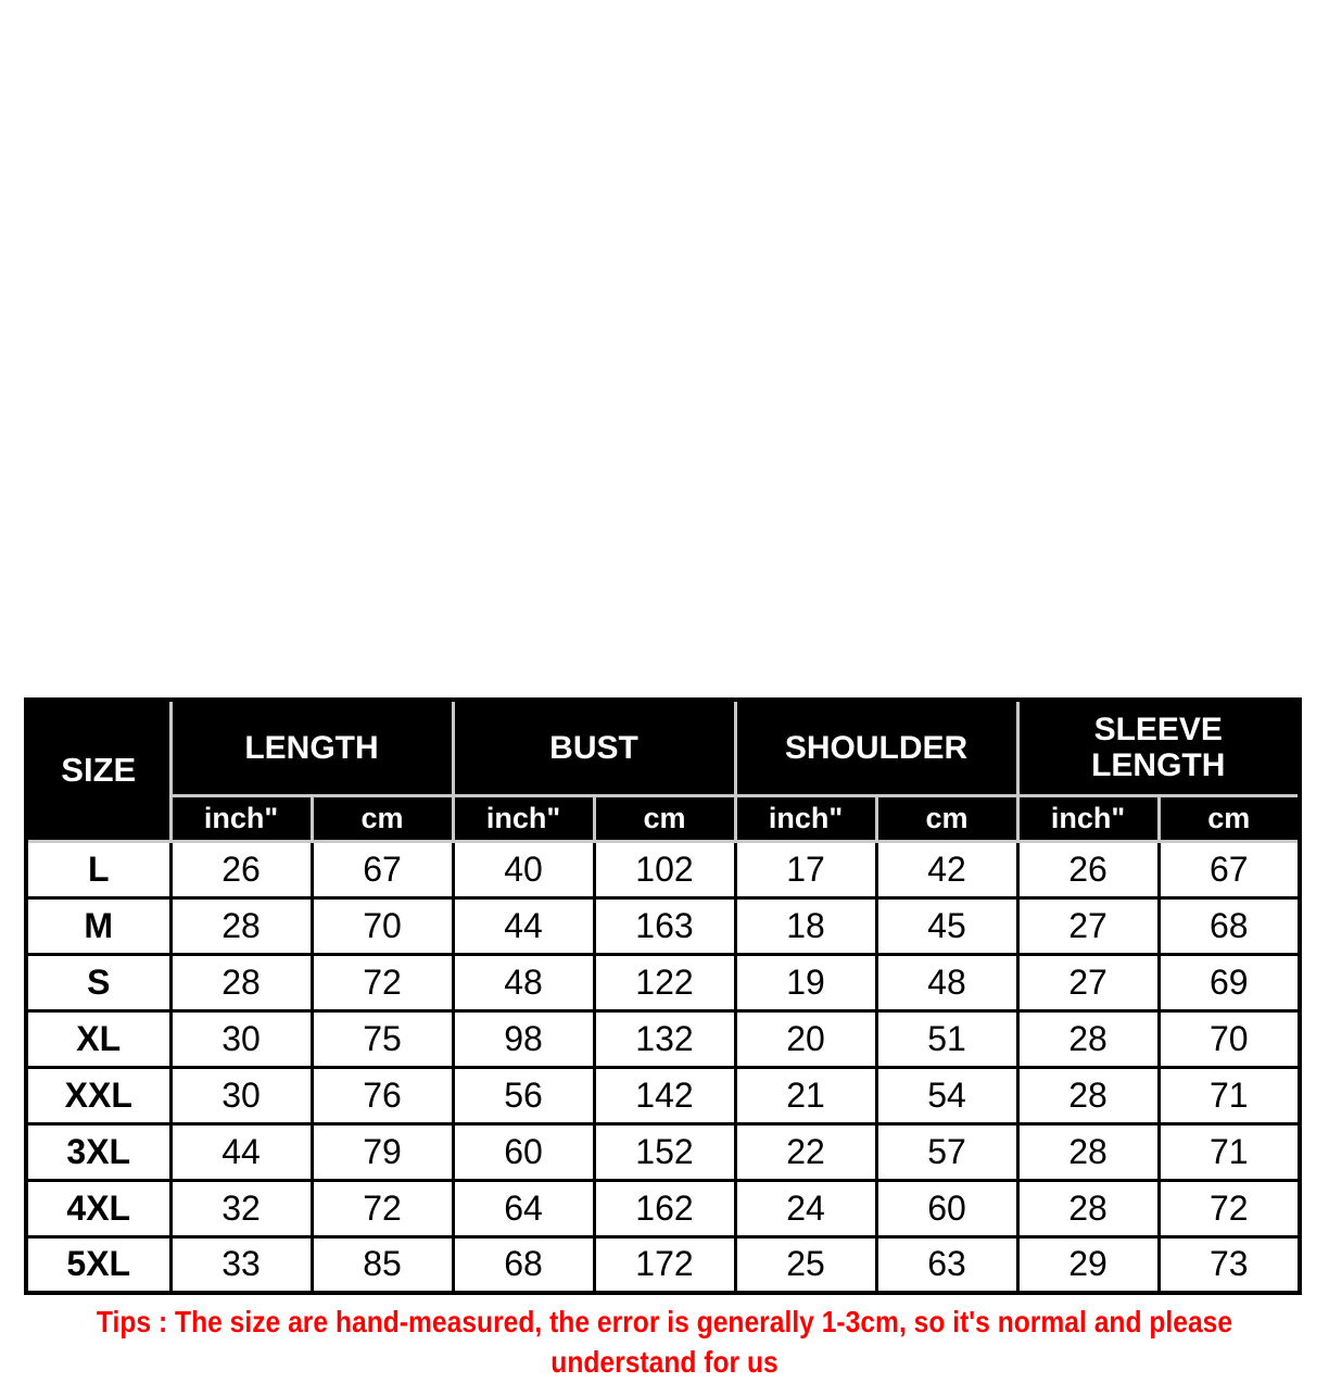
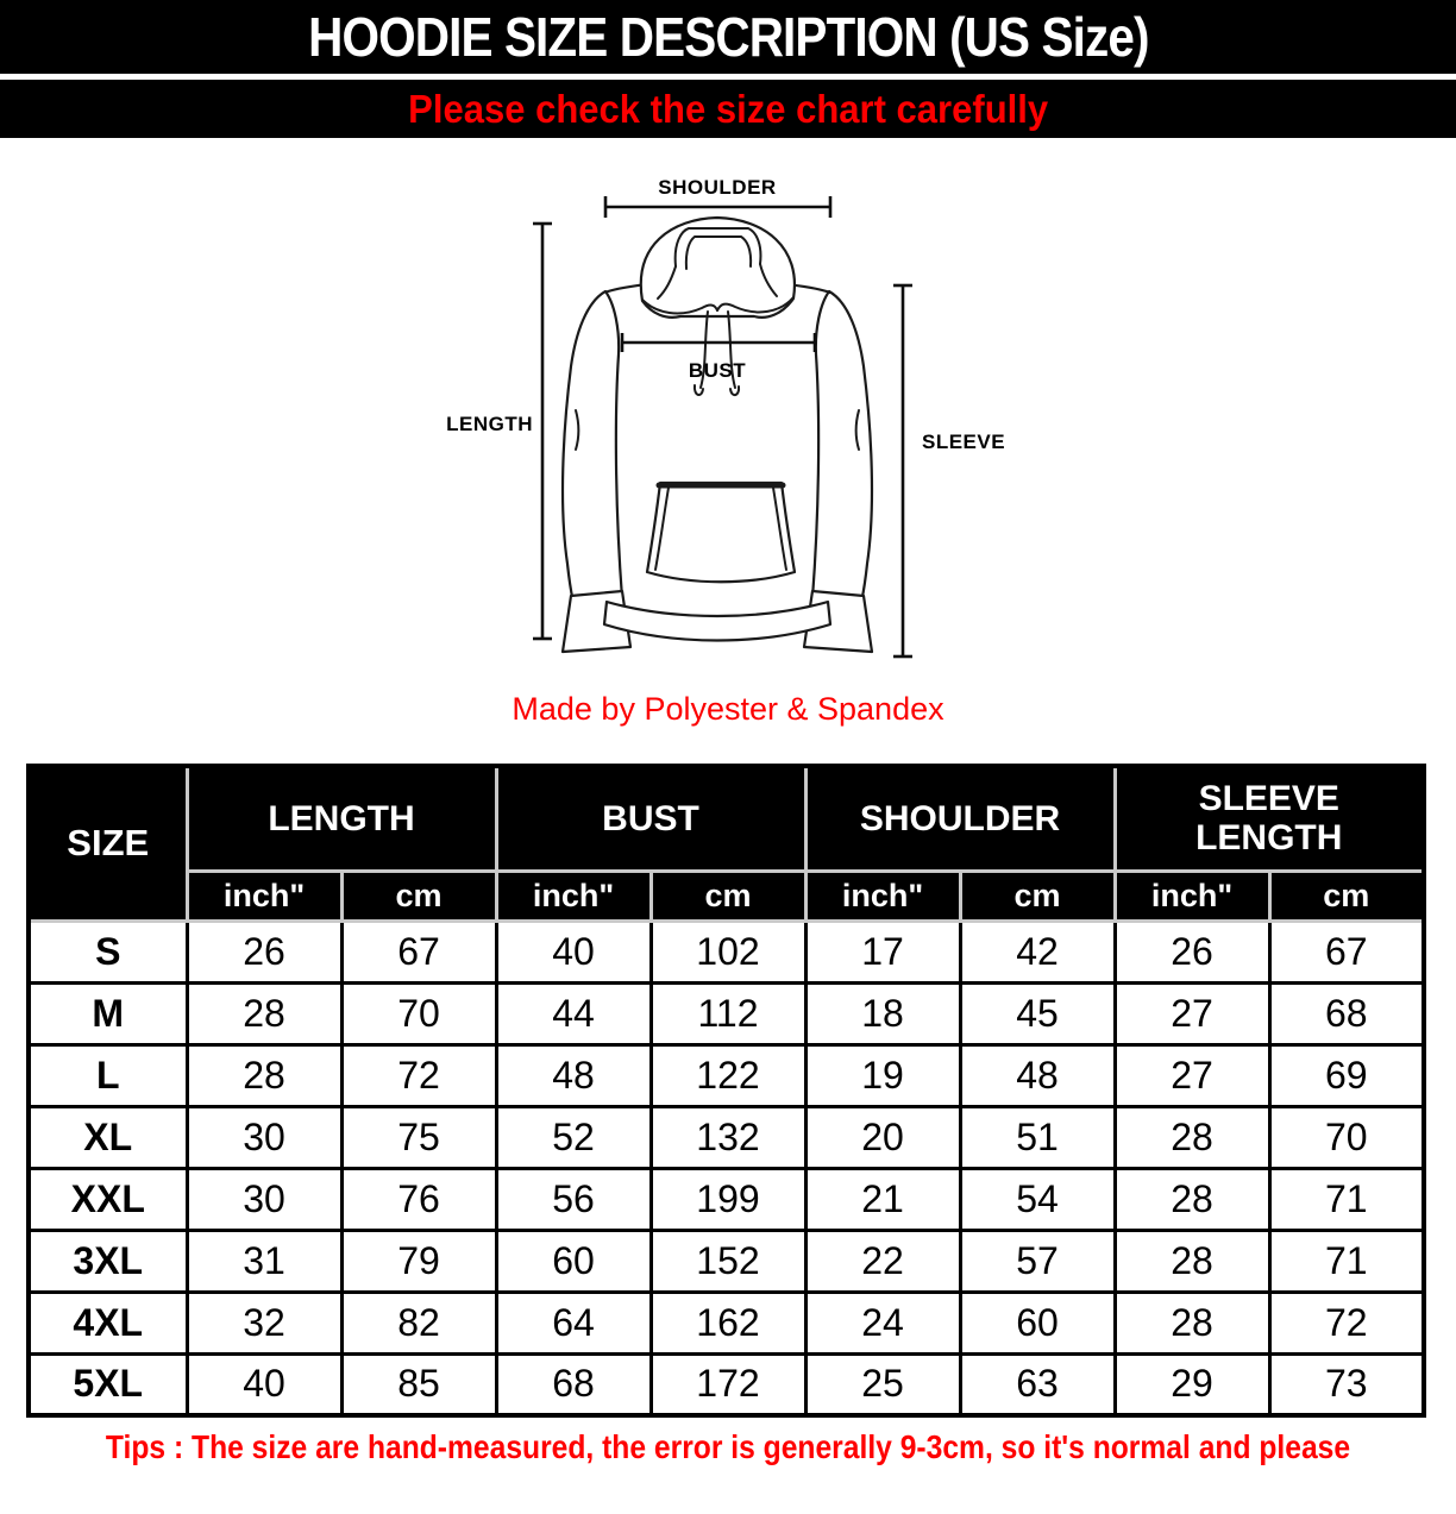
+ HOODIE SIZE DESCRIPTION (US Size)
+ Please check the size chart carefully
+ SHOULDER
+ LENGTH
+ SLEEVE
+ BUST
+ Made by Polyester & Spandex
  SIZE	LENGTH	BUST	SHOULDER	SLEEVE LENGTH
  inch"	cm	inch"	cm	inch"	cm	inch"	cm
- L	26	67	40	102	17	42	26	67
+ S	26	67	40	102	17	42	26	67
- M	28	70	44	163	18	45	27	68
+ M	28	70	44	112	18	45	27	68
- S	28	72	48	122	19	48	27	69
+ L	28	72	48	122	19	48	27	69
- XL	30	75	98	132	20	51	28	70
+ XL	30	75	52	132	20	51	28	70
- XXL	30	76	56	142	21	54	28	71
+ XXL	30	76	56	199	21	54	28	71
- 3XL	44	79	60	152	22	57	28	71
+ 3XL	31	79	60	152	22	57	28	71
- 4XL	32	72	64	162	24	60	28	72
+ 4XL	32	82	64	162	24	60	28	72
- 5XL	33	85	68	172	25	63	29	73
+ 5XL	40	85	68	172	25	63	29	73
- Tips : The size are hand-measured, the error is generally 1-3cm, so it's normal and please
+ Tips : The size are hand-measured, the error is generally 9-3cm, so it's normal and please
- understand for us
